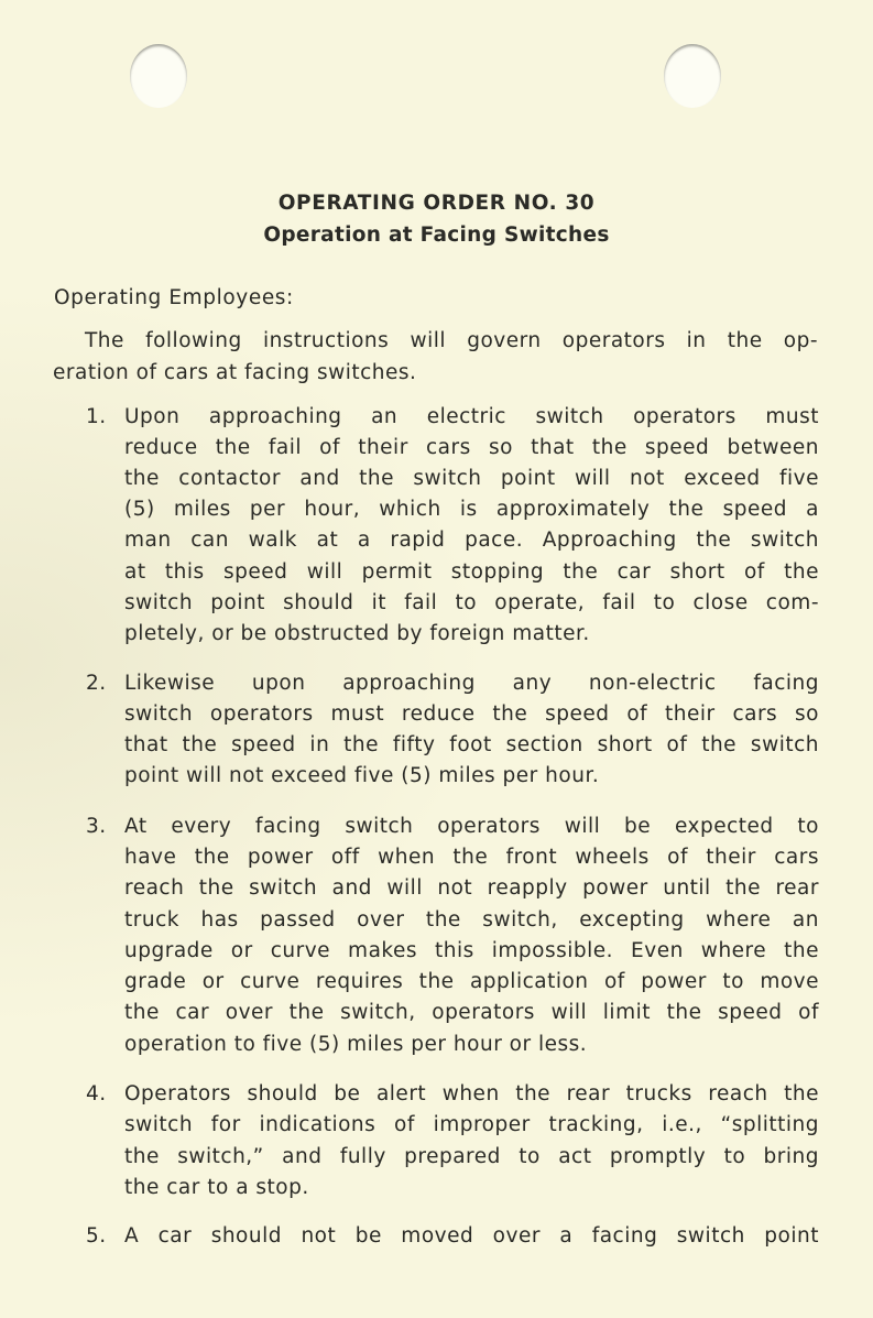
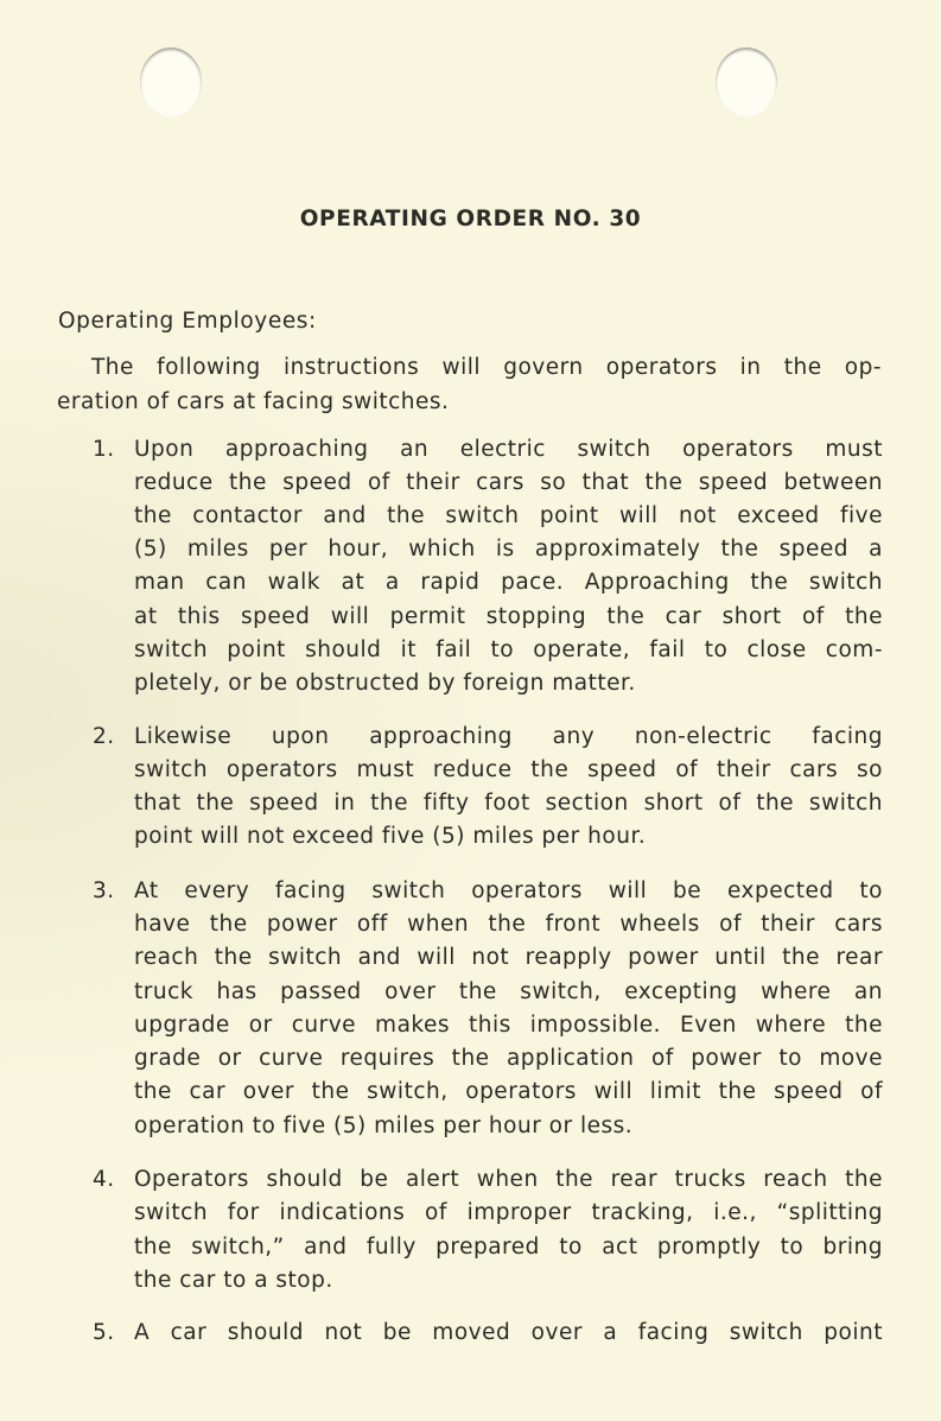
  OPERATING ORDER NO. 30
- Operation at Facing Switches
  Operating Employees:
  The following instructions will govern operators in the op-
  eration of cars at facing switches.
  1.
  Upon approaching an electric switch operators must
- reduce the fail of their cars so that the speed between
+ reduce the speed of their cars so that the speed between
  the contactor and the switch point will not exceed five
  (5) miles per hour, which is approximately the speed a
  man can walk at a rapid pace. Approaching the switch
  at this speed will permit stopping the car short of the
  switch point should it fail to operate, fail to close com-
  pletely, or be obstructed by foreign matter.
  2.
  Likewise upon approaching any non-electric facing
  switch operators must reduce the speed of their cars so
  that the speed in the fifty foot section short of the switch
  point will not exceed five (5) miles per hour.
  3.
  At every facing switch operators will be expected to
  have the power off when the front wheels of their cars
  reach the switch and will not reapply power until the rear
  truck has passed over the switch, excepting where an
  upgrade or curve makes this impossible. Even where the
  grade or curve requires the application of power to move
  the car over the switch, operators will limit the speed of
  operation to five (5) miles per hour or less.
  4.
  Operators should be alert when the rear trucks reach the
  switch for indications of improper tracking, i.e., “splitting
  the switch,” and fully prepared to act promptly to bring
  the car to a stop.
  5.
  A car should not be moved over a facing switch point
